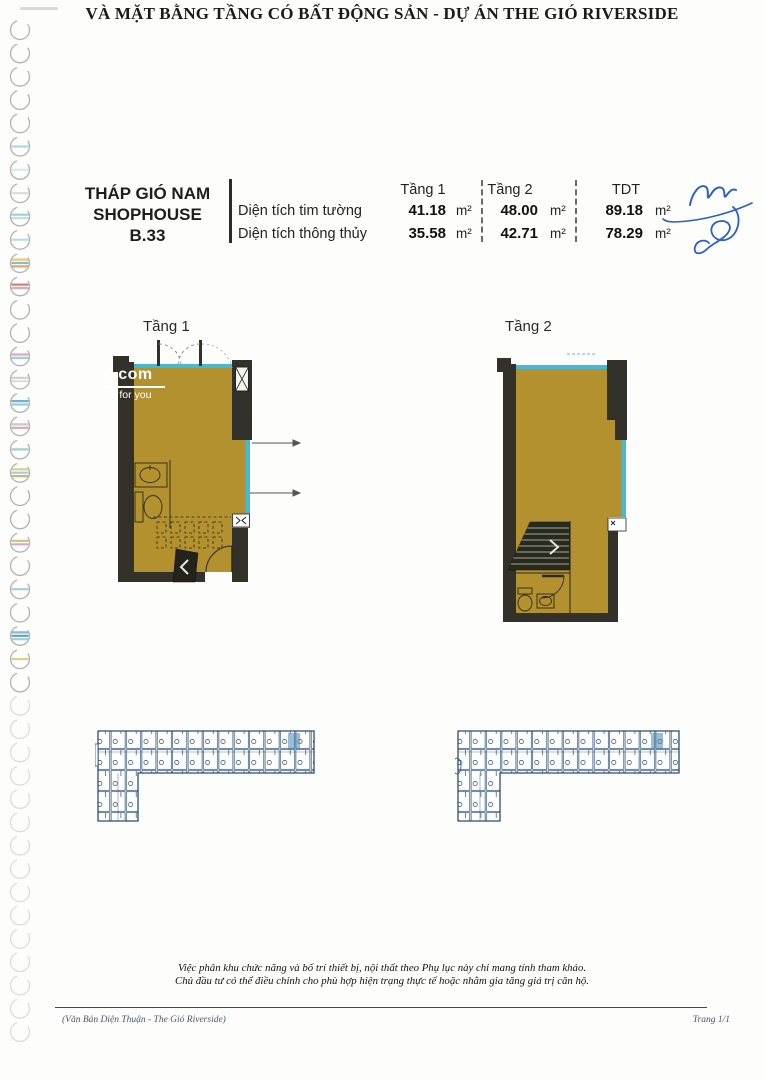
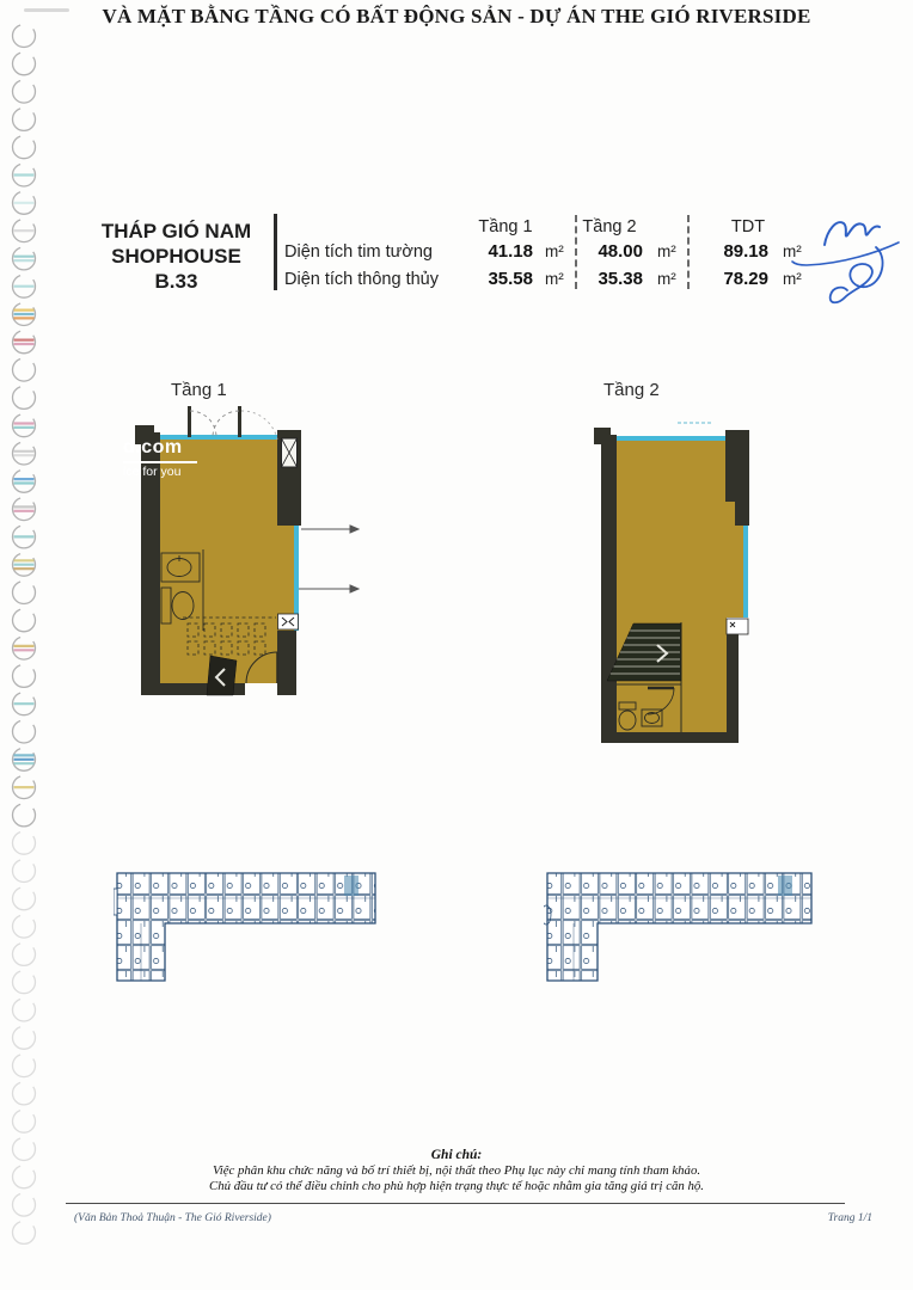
  VÀ MẶT BẰNG TẦNG CÓ BẤT ĐỘNG SẢN - DỰ ÁN THE GIÓ RIVERSIDE
  THÁP GIÓ NAM
  SHOPHOUSE
  B.33
  Tầng 1
  Tầng 2
  TDT
  Diện tích tim tường
  Diện tích thông thủy
  41.18
  m²
  48.00
  m²
  89.18
  m²
  35.58
  m²
- 42.71
+ 35.38
  m²
  78.29
  m²
  Tầng 1
  Tầng 2
  d.com
  ice for you
+ Ghi chú:
  Việc phân khu chức năng và bố trí thiết bị, nội thất theo Phụ lục này chỉ mang tính tham khảo.
  Chủ đầu tư có thể điều chỉnh cho phù hợp hiện trạng thực tế hoặc nhằm gia tăng giá trị căn hộ.
- (Văn Bản Diện Thuận - The Gió Riverside)
+ (Văn Bản Thoả Thuận - The Gió Riverside)
  Trang 1/1
